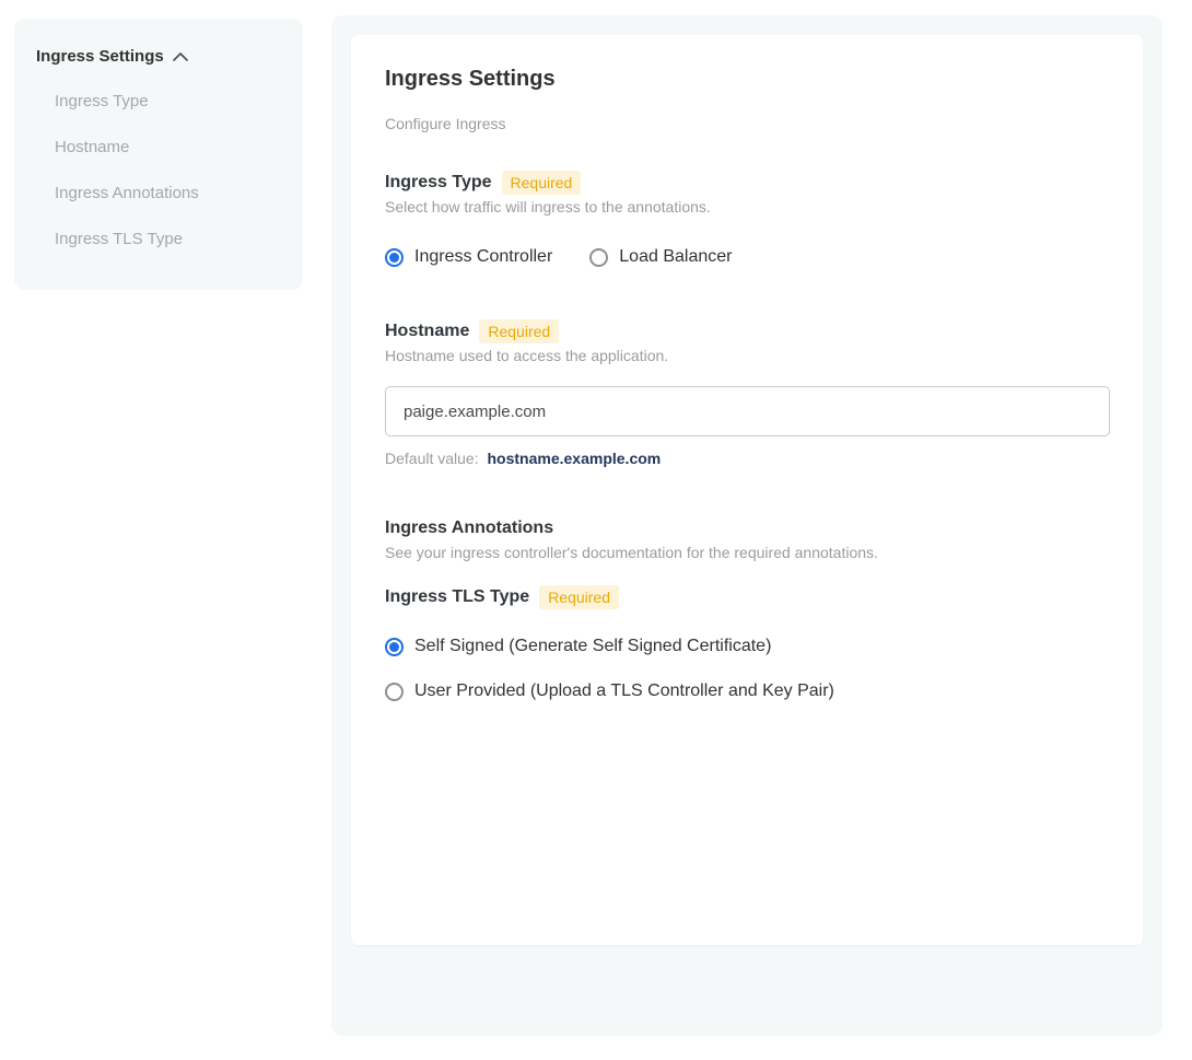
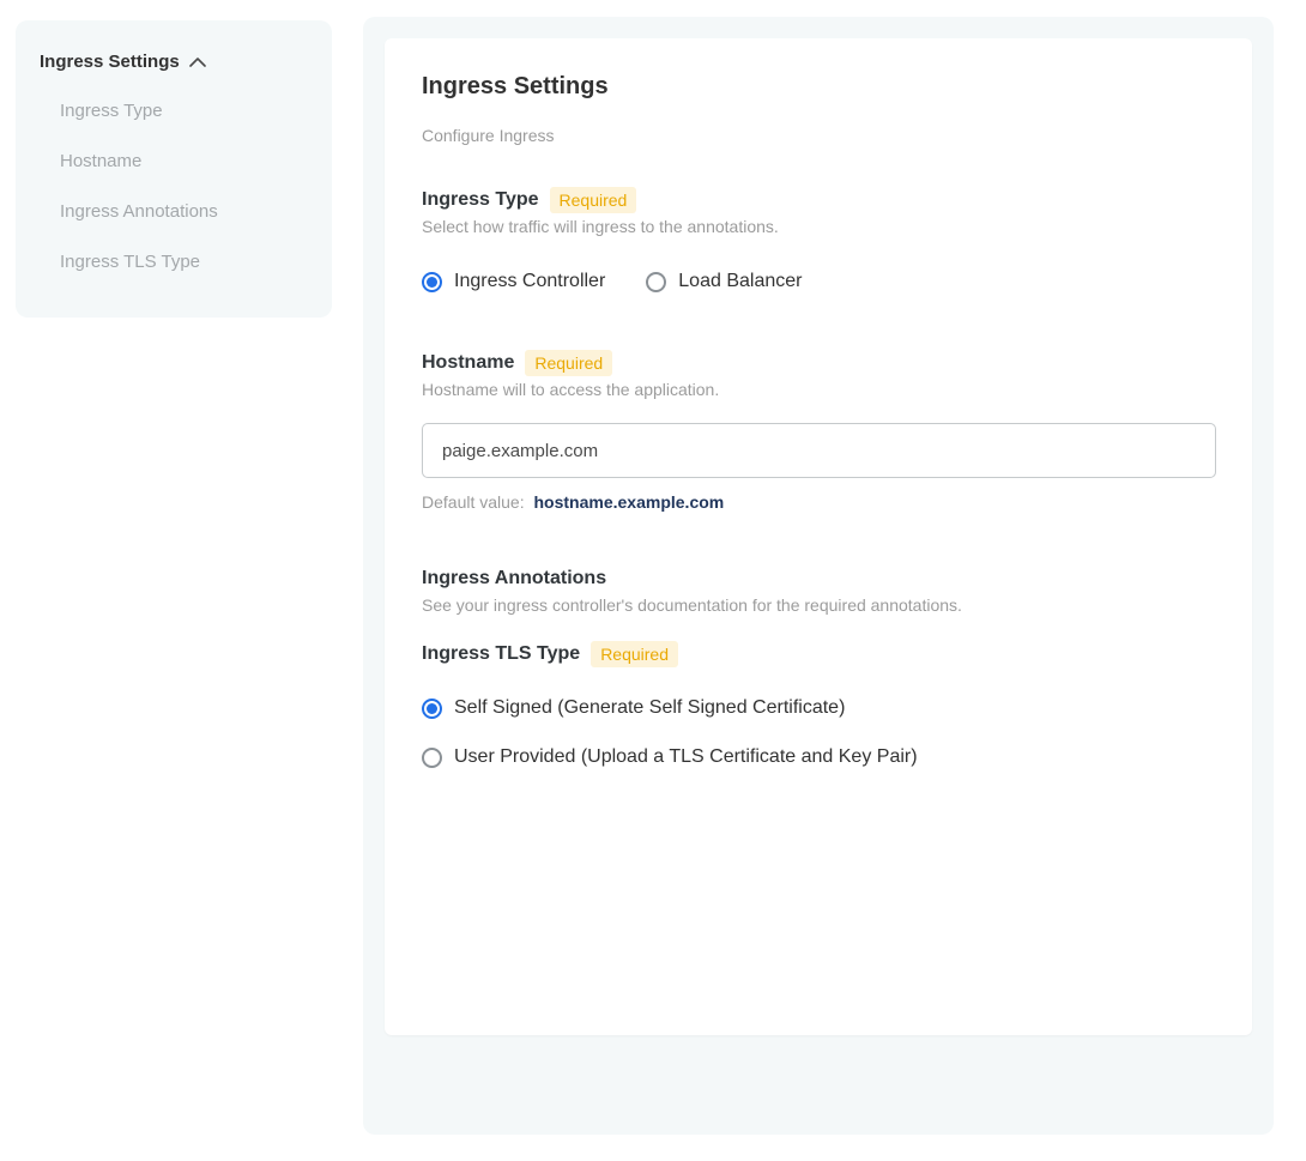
  Ingress Settings
  Ingress Type
  Hostname
  Ingress Annotations
  Ingress TLS Type
  Ingress Settings
  Configure Ingress
  Ingress Type
  Required
  Select how traffic will ingress to the annotations.
  Ingress Controller
  Load Balancer
  Hostname
  Required
- Hostname used to access the application.
+ Hostname will to access the application.
  paige.example.com
  Default value: hostname.example.com
  Ingress Annotations
  See your ingress controller's documentation for the required annotations.
  Ingress TLS Type
  Required
  Self Signed (Generate Self Signed Certificate)
- User Provided (Upload a TLS Controller and Key Pair)
+ User Provided (Upload a TLS Certificate and Key Pair)
